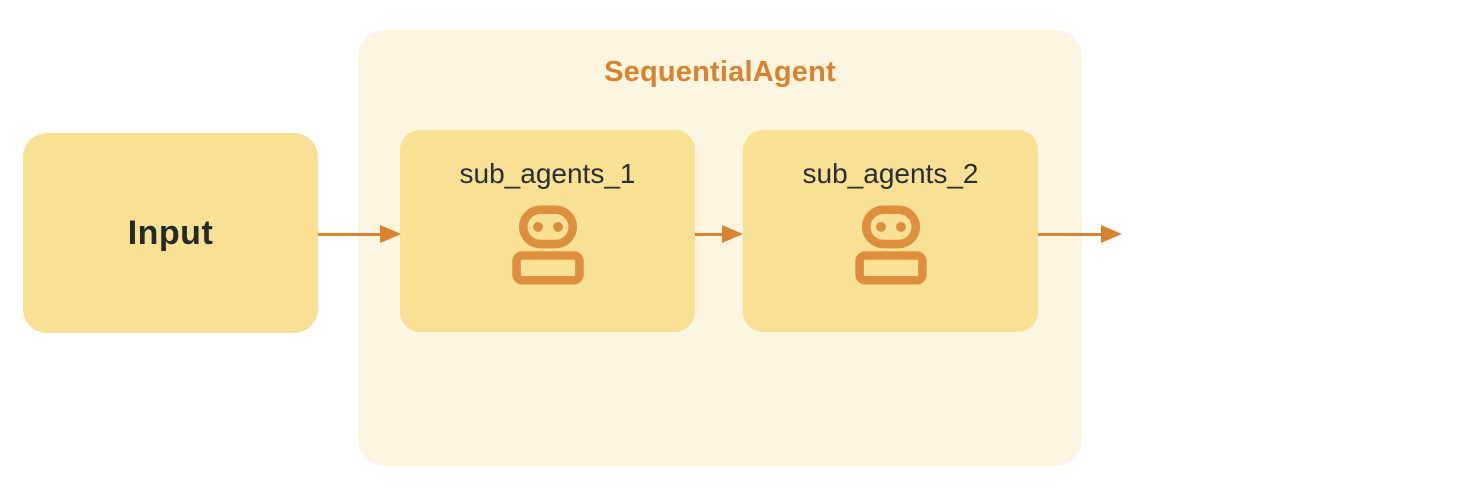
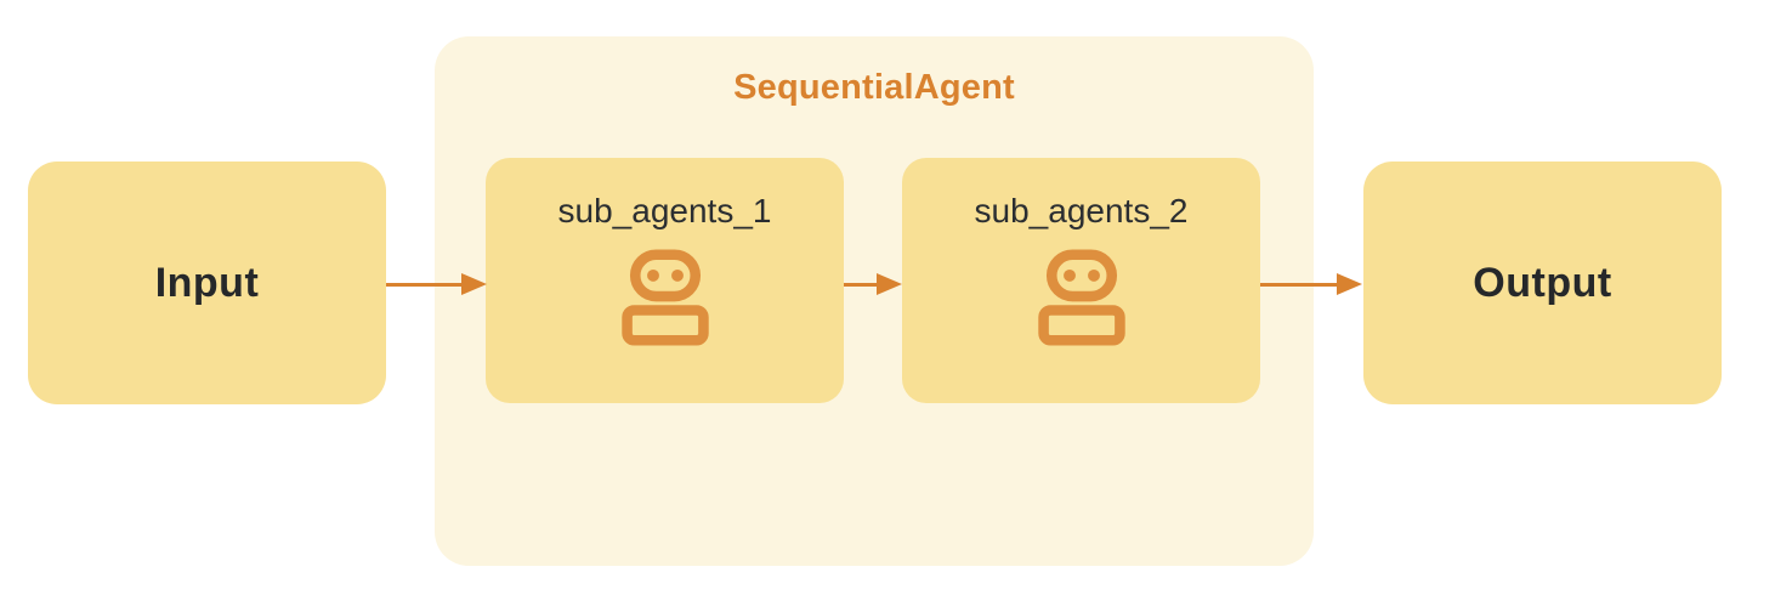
  Input
  SequentialAgent
  sub_agents_1
  sub_agents_2
+ Output
